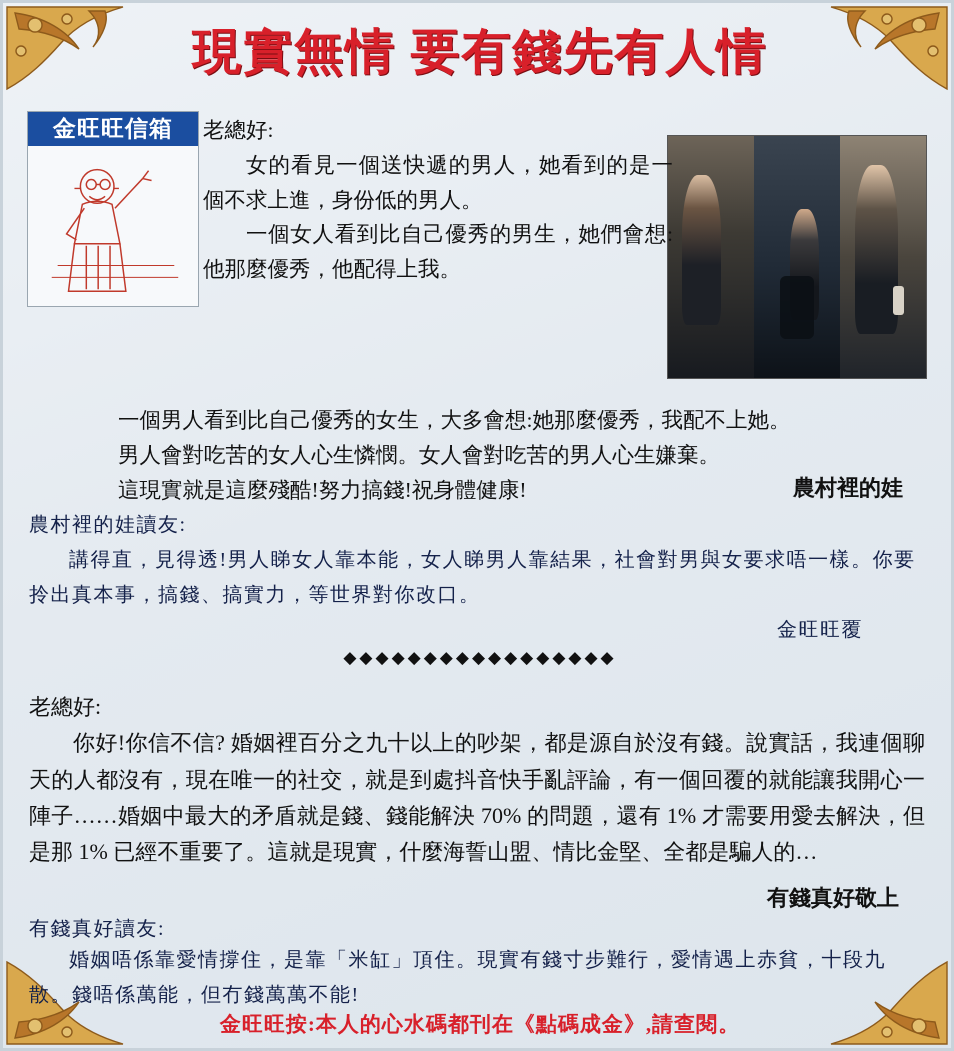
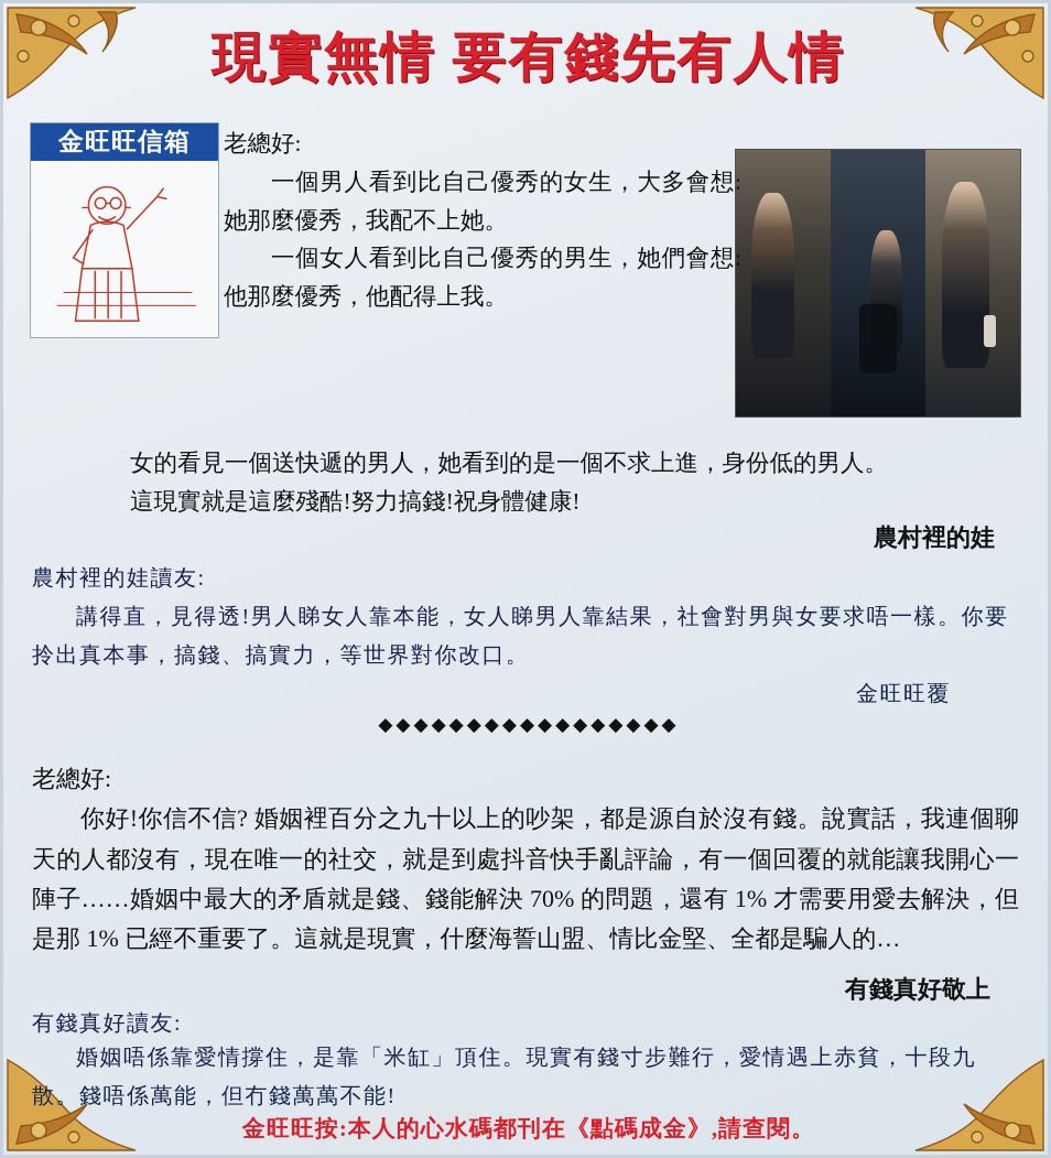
  現實無情 要有錢先有人情
  金旺旺信箱
  老總好:
- 女的看見一個送快遞的男人，她看到的是一個不求上進，身份低的男人。
+ 一個男人看到比自己優秀的女生，大多會想:她那麼優秀，我配不上她。
  一個女人看到比自己優秀的男生，她們會想:他那麼優秀，他配得上我。
- 一個男人看到比自己優秀的女生，大多會想:她那麼優秀，我配不上她。
+ 女的看見一個送快遞的男人，她看到的是一個不求上進，身份低的男人。
- 男人會對吃苦的女人心生憐憫。女人會對吃苦的男人心生嫌棄。
  這現實就是這麼殘酷!努力搞錢!祝身體健康!
  農村裡的娃
  農村裡的娃讀友:
  講得直，見得透!男人睇女人靠本能，女人睇男人靠結果，社會對男與女要求唔一樣。你要拎出真本事，搞錢、搞實力，等世界對你改口。
  金旺旺覆
  ◆◆◆◆◆◆◆◆◆◆◆◆◆◆◆◆◆
  老總好:
  你好!你信不信? 婚姻裡百分之九十以上的吵架，都是源自於沒有錢。說實話，我連個聊天的人都沒有，現在唯一的社交，就是到處抖音快手亂評論，有一個回覆的就能讓我開心一陣子……婚姻中最大的矛盾就是錢、錢能解決 70% 的問題，還有 1% 才需要用愛去解決，但是那 1% 已經不重要了。這就是現實，什麼海誓山盟、情比金堅、全都是騙人的…
  有錢真好敬上
  有錢真好讀友:
  婚姻唔係靠愛情撐住，是靠「米缸」頂住。現實有錢寸步難行，愛情遇上赤貧，十段九散。錢唔係萬能，但冇錢萬萬不能!
  金旺旺按:本人的心水碼都刊在《點碼成金》,請查閱。
